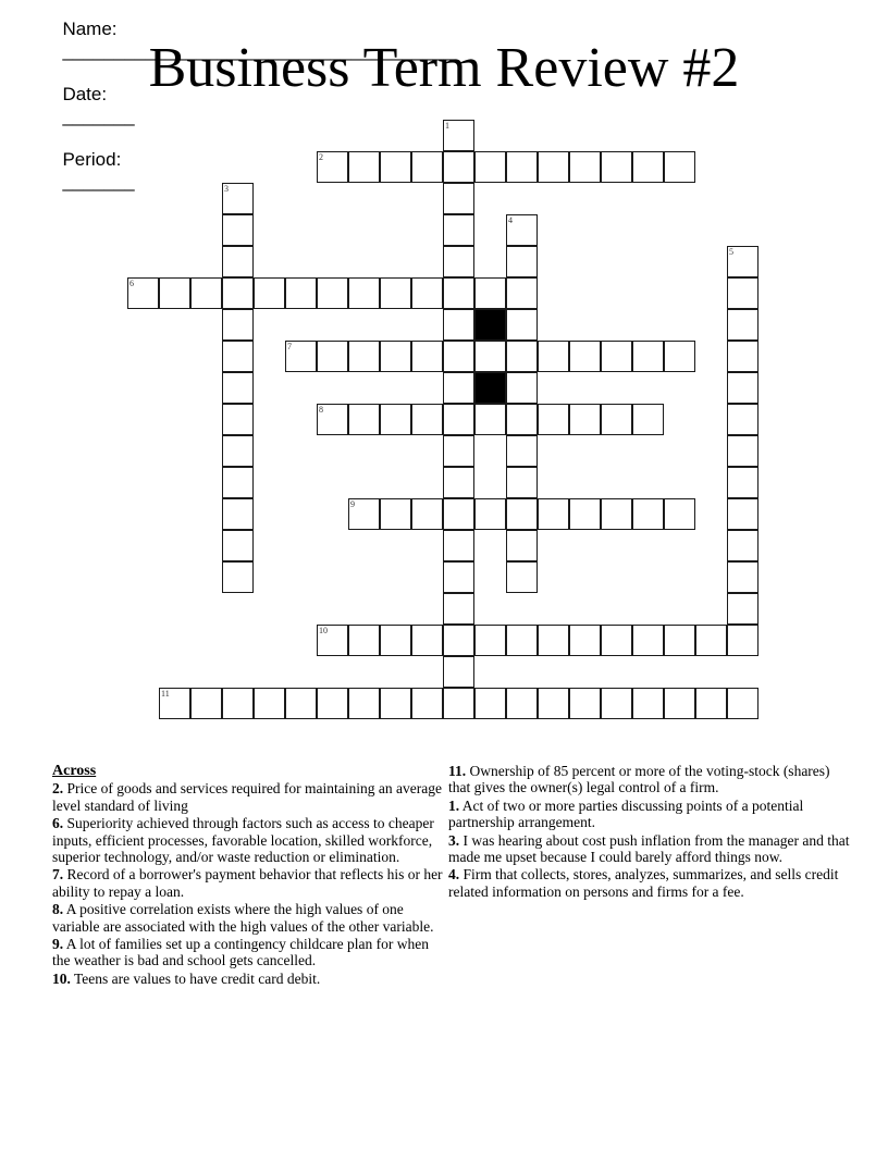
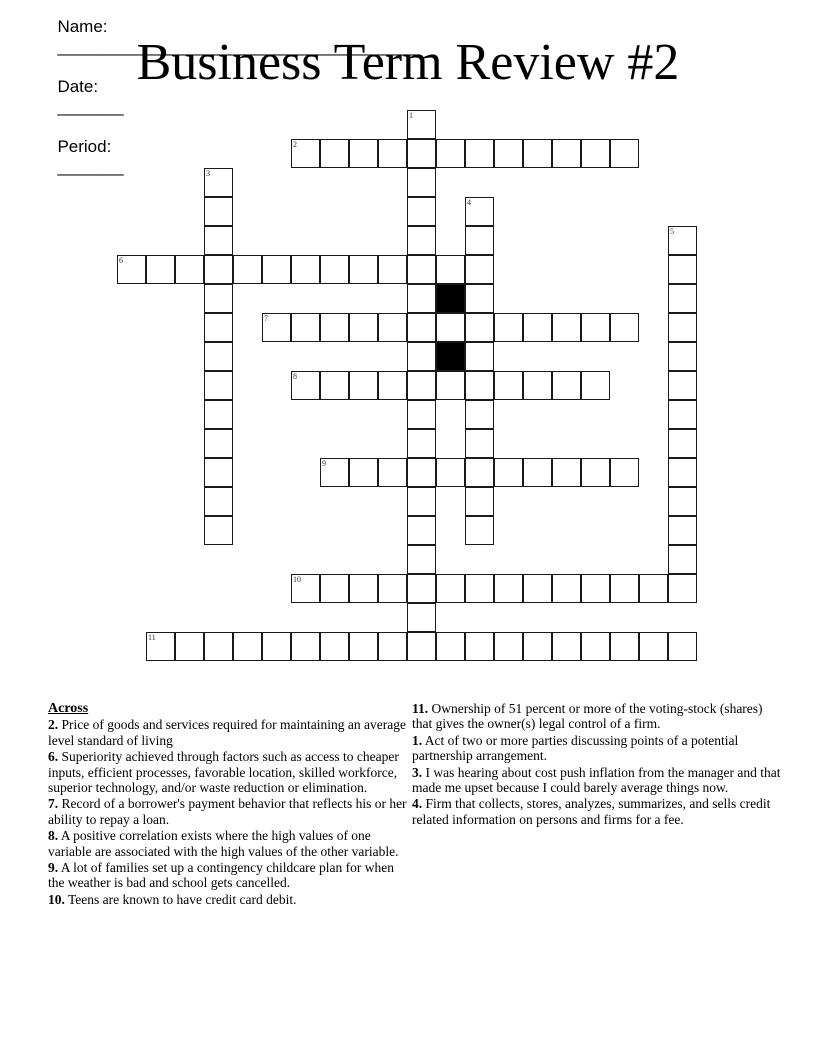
  Name: ______________________________________ Date: _______ Period: _______
  Business Term Review #2
  1
  2
  3
  4
  5
  6
  7
  8
  9
  10
  11
  Across
  2. Price of goods and services required for maintaining an average level standard of living
  6. Superiority achieved through factors such as access to cheaper inputs, efficient processes, favorable location, skilled workforce, superior technology, and/or waste reduction or elimination.
  7. Record of a borrower's payment behavior that reflects his or her ability to repay a loan.
  8. A positive correlation exists where the high values of one variable are associated with the high values of the other variable.
  9. A lot of families set up a contingency childcare plan for when the weather is bad and school gets cancelled.
- 10. Teens are values to have credit card debit.
+ 10. Teens are known to have credit card debit.
- 11. Ownership of 85 percent or more of the voting-stock (shares) that gives the owner(s) legal control of a firm.
+ 11. Ownership of 51 percent or more of the voting-stock (shares) that gives the owner(s) legal control of a firm.
  1. Act of two or more parties discussing points of a potential partnership arrangement.
- 3. I was hearing about cost push inflation from the manager and that made me upset because I could barely afford things now.
+ 3. I was hearing about cost push inflation from the manager and that made me upset because I could barely average things now.
  4. Firm that collects, stores, analyzes, summarizes, and sells credit related information on persons and firms for a fee.
